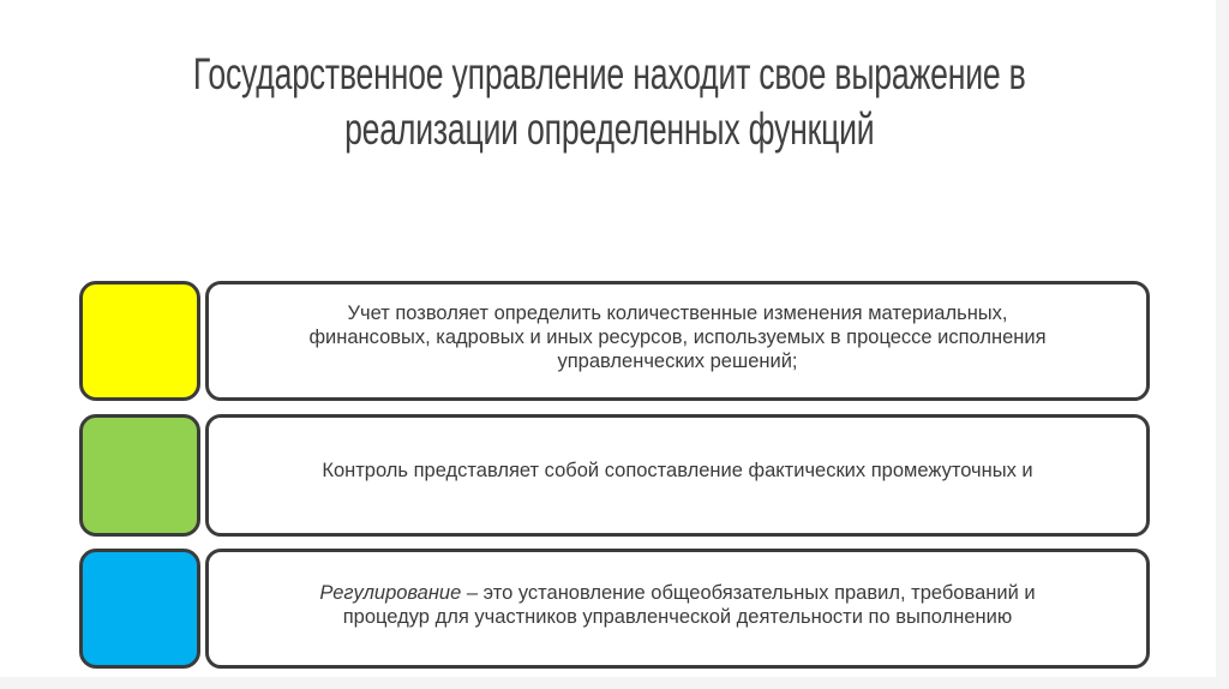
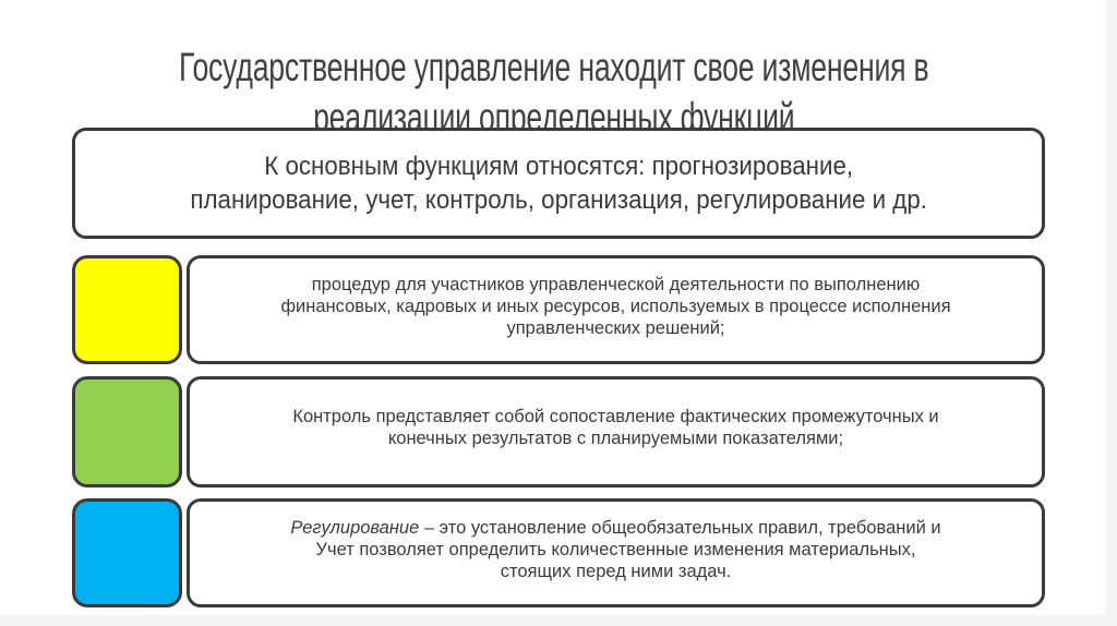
- Государственное управление находит свое выражение в
+ Государственное управление находит свое изменения в
  реализации определенных функций
+ К основным функциям относятся: прогнозирование,
+ планирование, учет, контроль, организация, регулирование и др.
- Учет позволяет определить количественные изменения материальных,
+ процедур для участников управленческой деятельности по выполнению
  финансовых, кадровых и иных ресурсов, используемых в процессе исполнения
  управленческих решений;
  Контроль представляет собой сопоставление фактических промежуточных и
+ конечных результатов с планируемыми показателями;
  Регулирование – это установление общеобязательных правил, требований и
- процедур для участников управленческой деятельности по выполнению
+ Учет позволяет определить количественные изменения материальных,
+ стоящих перед ними задач.
